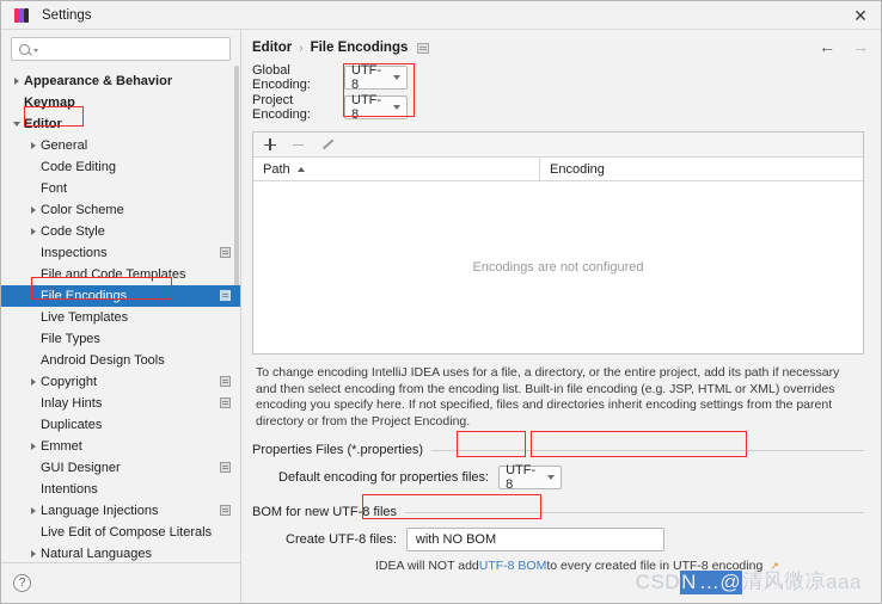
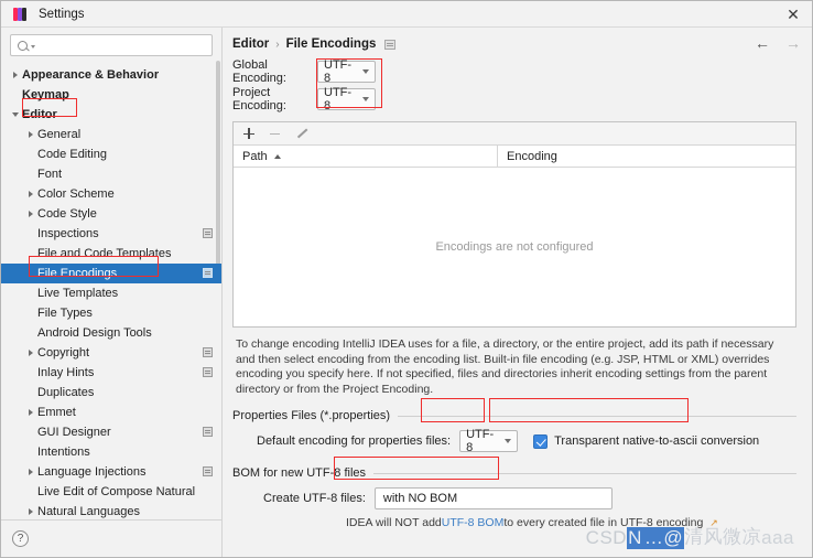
  Settings
  ✕
  Appearance & Behavior
  Keymap
  Editor
  General
  Code Editing
  Font
  Color Scheme
  Code Style
  Inspections
  File and Code Templates
  File Encodings
  Live Templates
  File Types
  Android Design Tools
  Copyright
  Inlay Hints
  Duplicates
  Emmet
  GUI Designer
  Intentions
  Language Injections
- Live Edit of Compose Literals
+ Live Edit of Compose Natural
  Natural Languages
  ?
  Editor
  ›
  File Encodings
  ←
  →
  Global Encoding:
  UTF-8
  Project Encoding:
  UTF-8
  Path
  Encoding
  Encodings are not configured
  To change encoding IntelliJ IDEA uses for a file, a directory, or the entire project, add its path if necessary and then select encoding from the encoding list. Built-in file encoding (e.g. JSP, HTML or XML) overrides encoding you specify here. If not specified, files and directories inherit encoding settings from the parent directory or from the Project Encoding.
  Properties Files (*.properties)
  Default encoding for properties files:
  UTF-8
+ Transparent native-to-ascii conversion
  BOM for new UTF-8 files
  Create UTF-8 files:
  with NO BOM
  IDEA will NOT add
  UTF-8 BOM
  to every created file in UTF-8 encoding
  ↗
  CSD
  N
  …@
  清风微凉
  aaa
